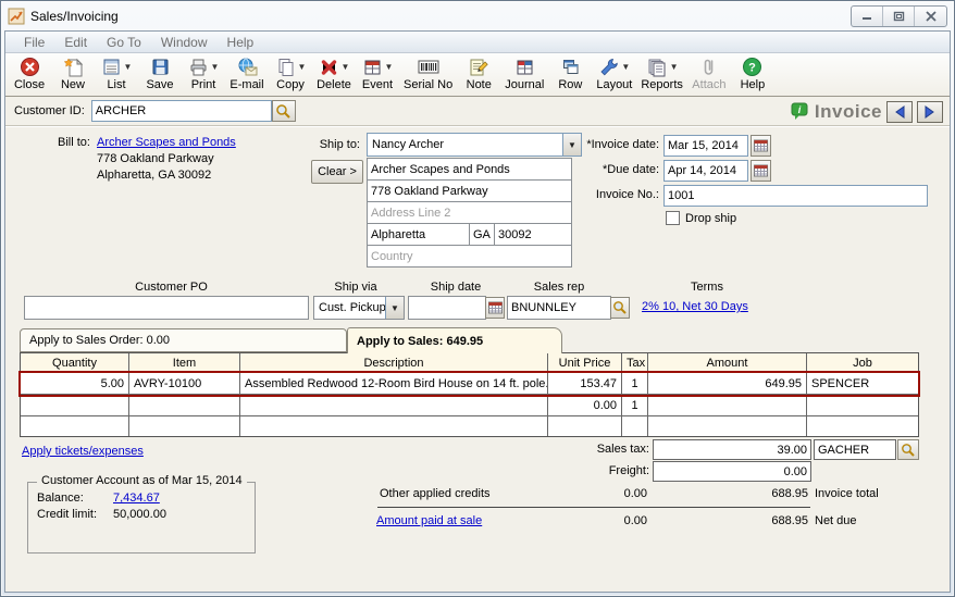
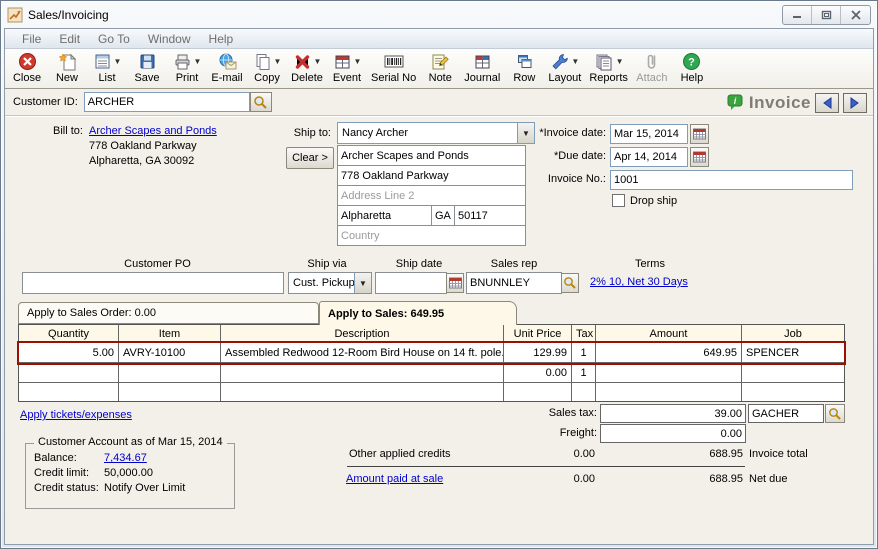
  Sales/Invoicing
  File
  Edit
  Go To
  Window
  Help
  Close
  New
  ▼
  List
  Save
  ▼
  Print
  E-mail
  ▼
  Copy
  ▼
  Delete
  ▼
  Event
  Serial No
  Note
  Journal
  Row
  ▼
  Layout
  ▼
  Reports
  Attach
  ?
  Help
  Customer ID:
  ARCHER
  i
  Invoice
  Bill to:
  Archer Scapes and Ponds
  778 Oakland Parkway
  Alpharetta, GA 30092
  Clear >
  Ship to:
  Nancy Archer
  ▼
  Archer Scapes and Ponds
  778 Oakland Parkway
  Address Line 2
  Alpharetta
  GA
- 30092
+ 50117
  Country
  *Invoice date:
  Mar 15, 2014
  *Due date:
  Apr 14, 2014
  Invoice No.:
  1001
  Drop ship
  Customer PO
  Ship via
  Ship date
  Sales rep
  Terms
  Cust. Pickup
  ▼
  BNUNNLEY
  2% 10, Net 30 Days
  Apply to Sales Order: 0.00
  Apply to Sales: 649.95
  Quantity
  Item
  Description
  Unit Price
  Tax
  Amount
  Job
  5.00
  AVRY-10100
  Assembled Redwood 12-Room Bird House on 14 ft. pole.
- 153.47
+ 129.99
  1
  649.95
  SPENCER
  0.00
  1
  Apply tickets/expenses
  Sales tax:
  39.00
  GACHER
  Freight:
  0.00
  Other applied credits
  0.00
  688.95
  Invoice total
  Amount paid at sale
  0.00
  688.95
  Net due
  Customer Account as of Mar 15, 2014
  Balance:
  7,434.67
  Credit limit:
  50,000.00
+ Credit status:
+ Notify Over Limit
